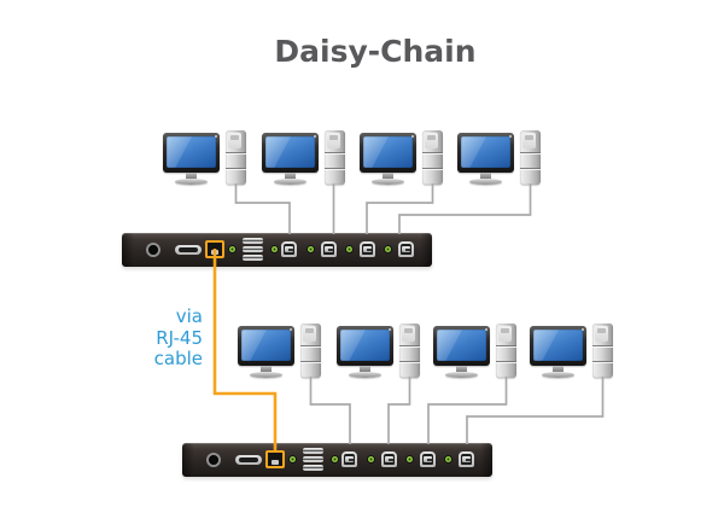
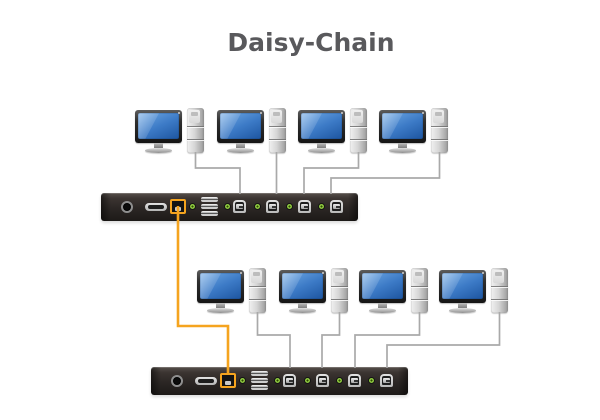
  Daisy-Chain
- via
- RJ-45
- cable
